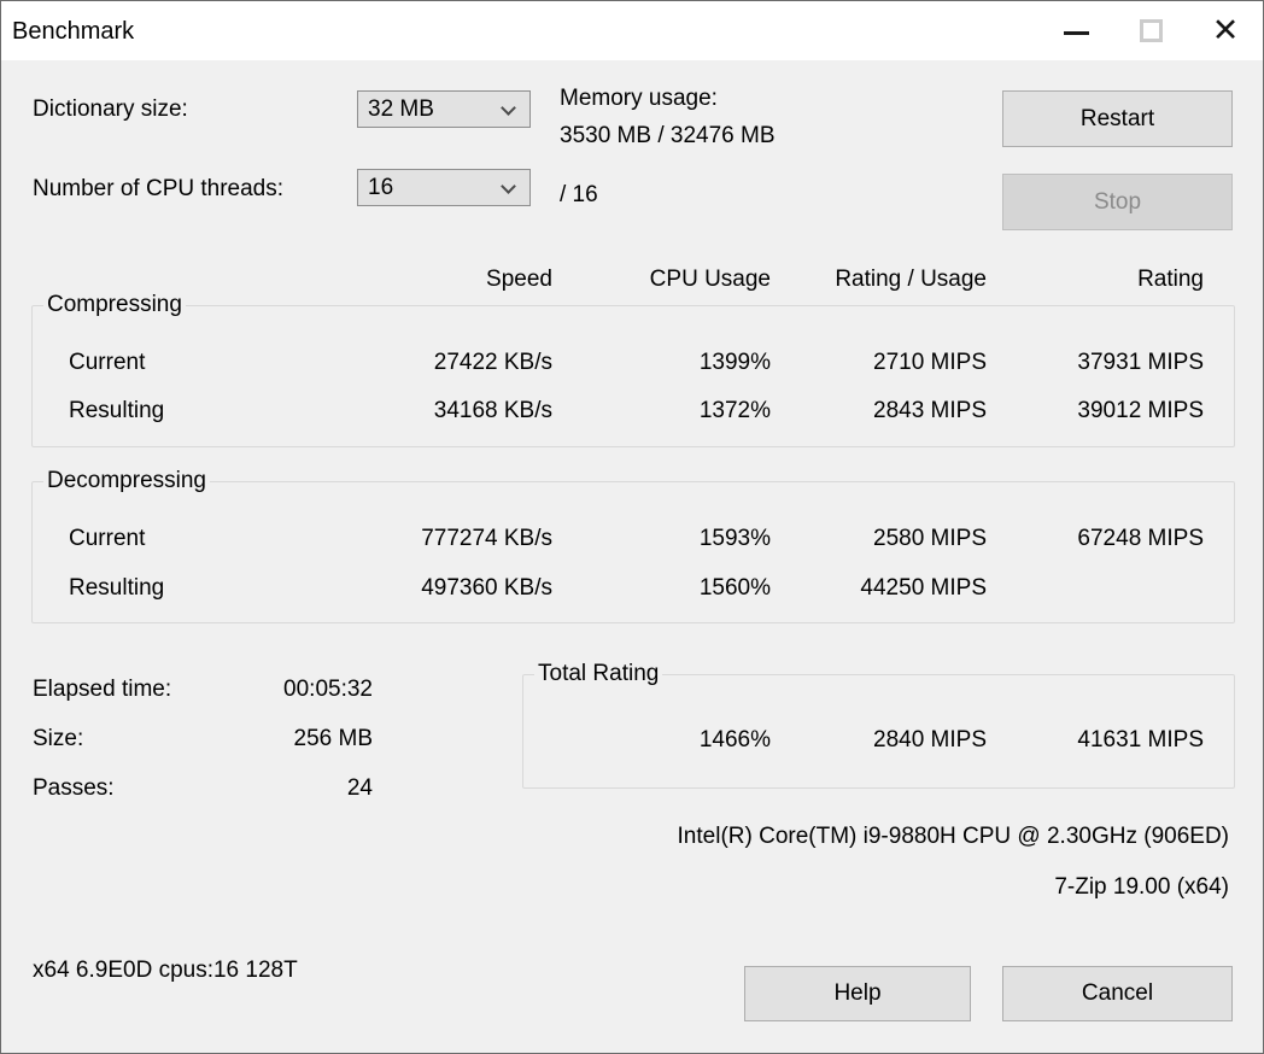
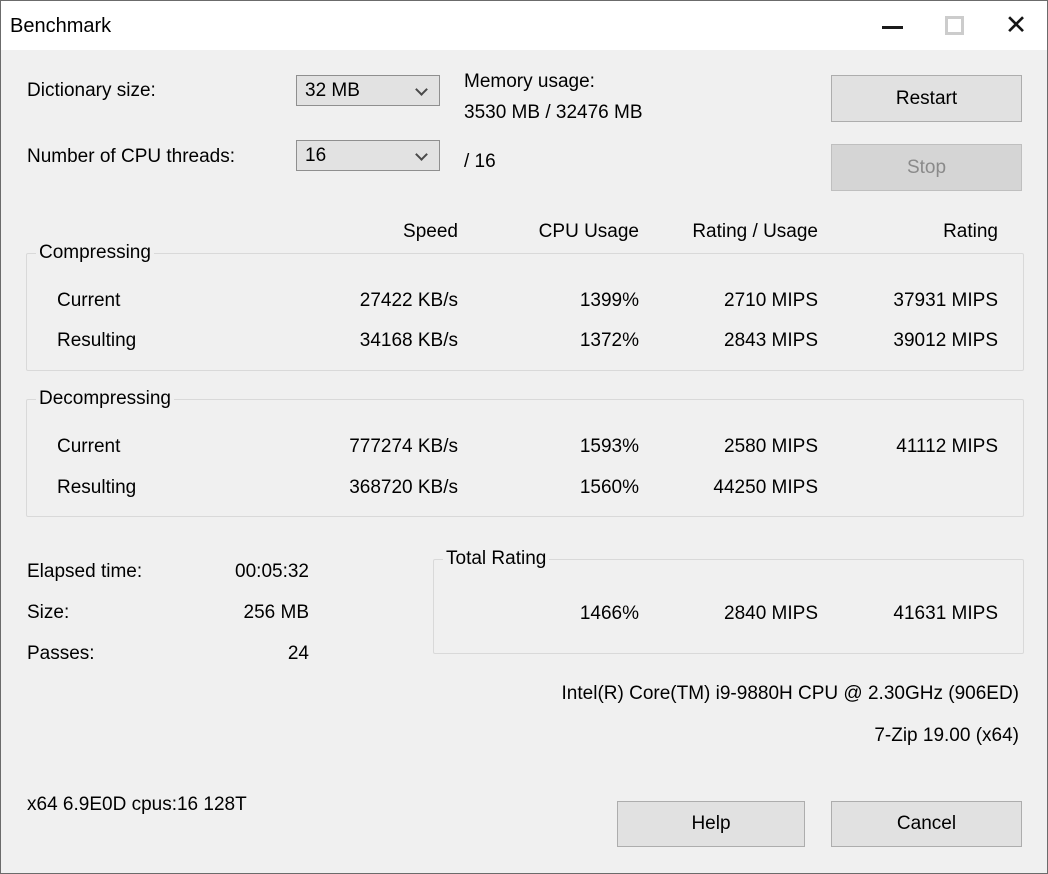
  Benchmark
  ✕
  Dictionary size:
  32 MB
  Memory usage:
  3530 MB / 32476 MB
  Restart
  Number of CPU threads:
  16
  / 16
  Stop
  Speed
  CPU Usage
  Rating / Usage
  Rating
  Compressing
  Current
  27422 KB/s
  1399%
  2710 MIPS
  37931 MIPS
  Resulting
  34168 KB/s
  1372%
  2843 MIPS
  39012 MIPS
  Decompressing
  Current
  777274 KB/s
  1593%
  2580 MIPS
- 67248 MIPS
+ 41112 MIPS
  Resulting
- 497360 KB/s
+ 368720 KB/s
  1560%
  44250 MIPS
  Elapsed time:
  00:05:32
  Size:
  256 MB
  Passes:
  24
  Total Rating
  1466%
  2840 MIPS
  41631 MIPS
  Intel(R) Core(TM) i9-9880H CPU @ 2.30GHz (906ED)
  7-Zip 19.00 (x64)
  x64 6.9E0D cpus:16 128T
  Help
  Cancel
